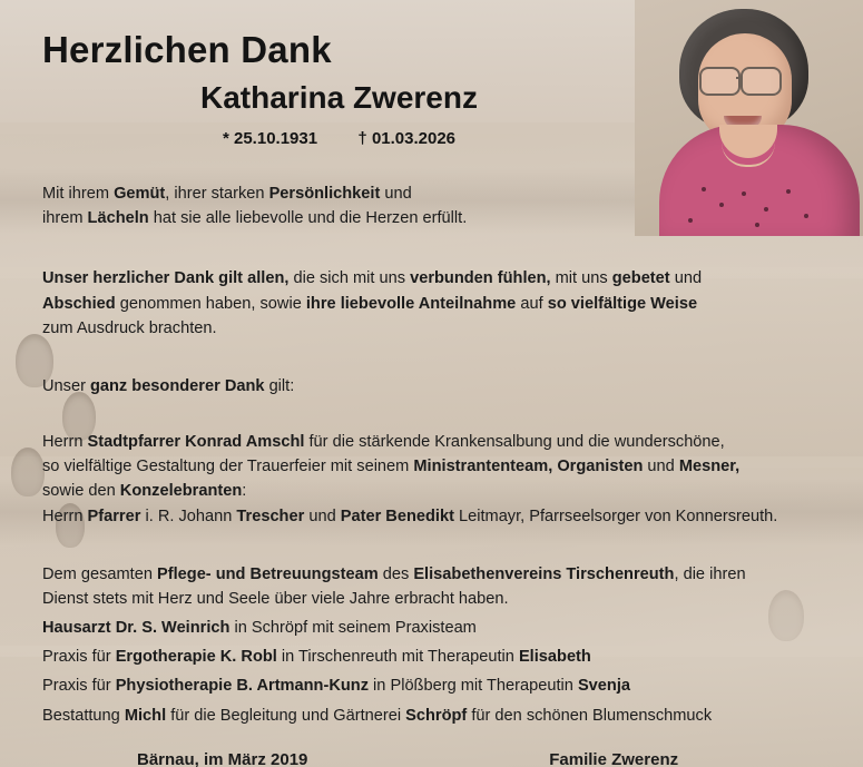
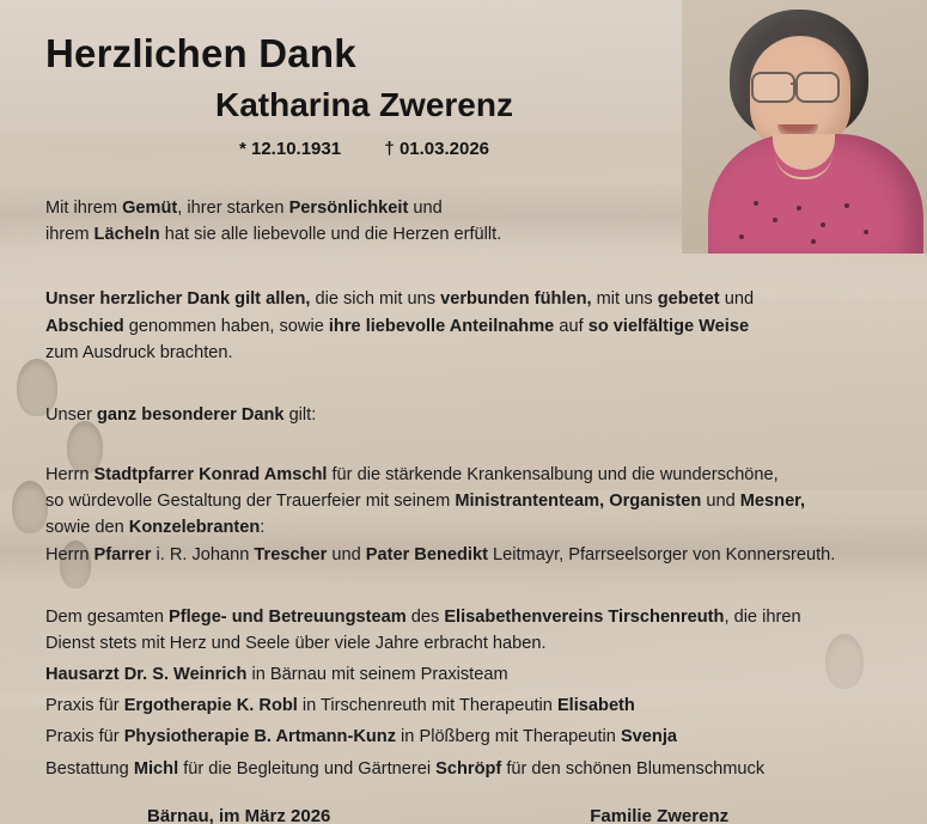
  Herzlichen Dank
  Katharina Zwerenz
- * 25.10.1931 † 01.03.2026
+ * 12.10.1931 † 01.03.2026
  Mit ihrem Gemüt, ihrer starken Persönlichkeit und
  ihrem Lächeln hat sie alle liebevolle und die Herzen erfüllt.
  Unser herzlicher Dank gilt allen, die sich mit uns verbunden fühlen, mit uns gebetet und
  Abschied genommen haben, sowie ihre liebevolle Anteilnahme auf so vielfältige Weise
  zum Ausdruck brachten.
  Unser ganz besonderer Dank gilt:
  Herrn Stadtpfarrer Konrad Amschl für die stärkende Krankensalbung und die wunderschöne,
- so vielfältige Gestaltung der Trauerfeier mit seinem Ministrantenteam, Organisten und Mesner,
+ so würdevolle Gestaltung der Trauerfeier mit seinem Ministrantenteam, Organisten und Mesner,
  sowie den Konzelebranten:
  Herrn Pfarrer i. R. Johann Trescher und Pater Benedikt Leitmayr, Pfarrseelsorger von Konnersreuth.
  Dem gesamten Pflege- und Betreuungsteam des Elisabethenvereins Tirschenreuth, die ihren
  Dienst stets mit Herz und Seele über viele Jahre erbracht haben.
- Hausarzt Dr. S. Weinrich in Schröpf mit seinem Praxisteam
+ Hausarzt Dr. S. Weinrich in Bärnau mit seinem Praxisteam
  Praxis für Ergotherapie K. Robl in Tirschenreuth mit Therapeutin Elisabeth
  Praxis für Physiotherapie B. Artmann-Kunz in Plößberg mit Therapeutin Svenja
  Bestattung Michl für die Begleitung und Gärtnerei Schröpf für den schönen Blumenschmuck
- Bärnau, im März 2019
+ Bärnau, im März 2026
  Familie Zwerenz
